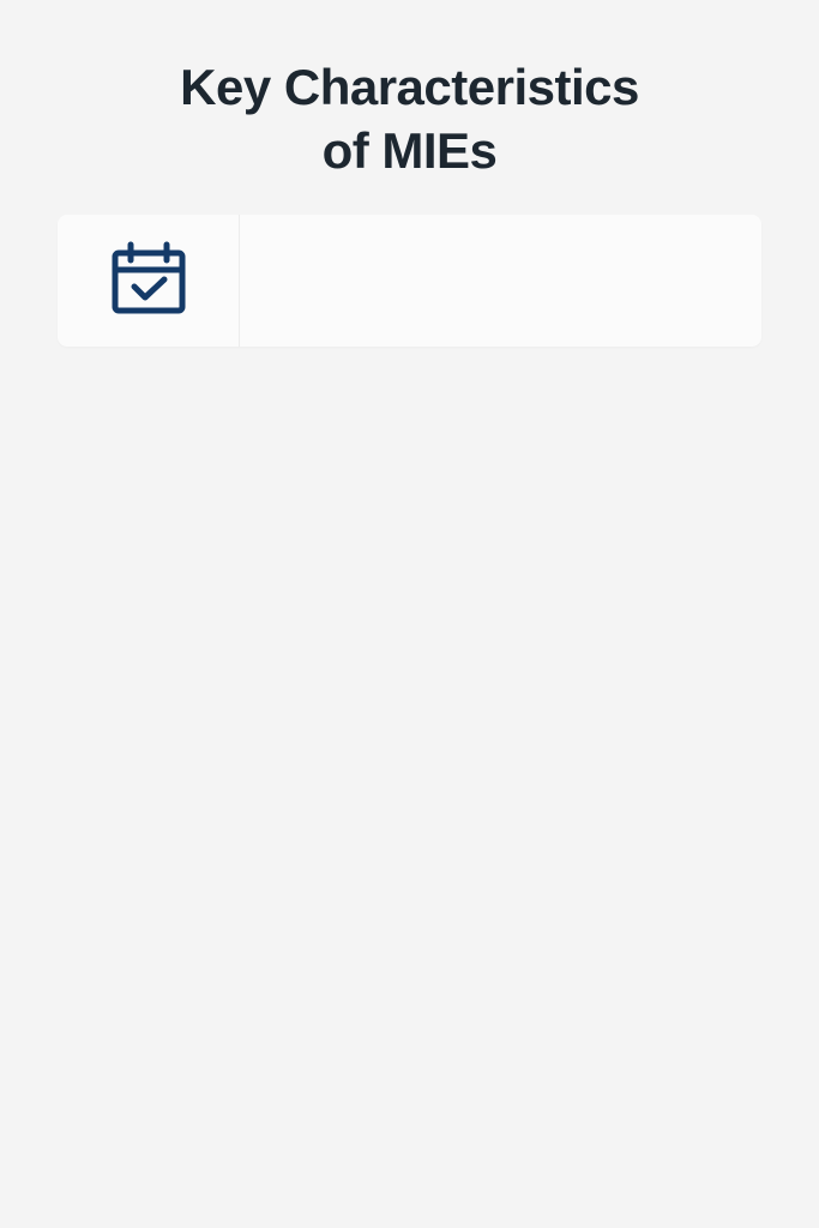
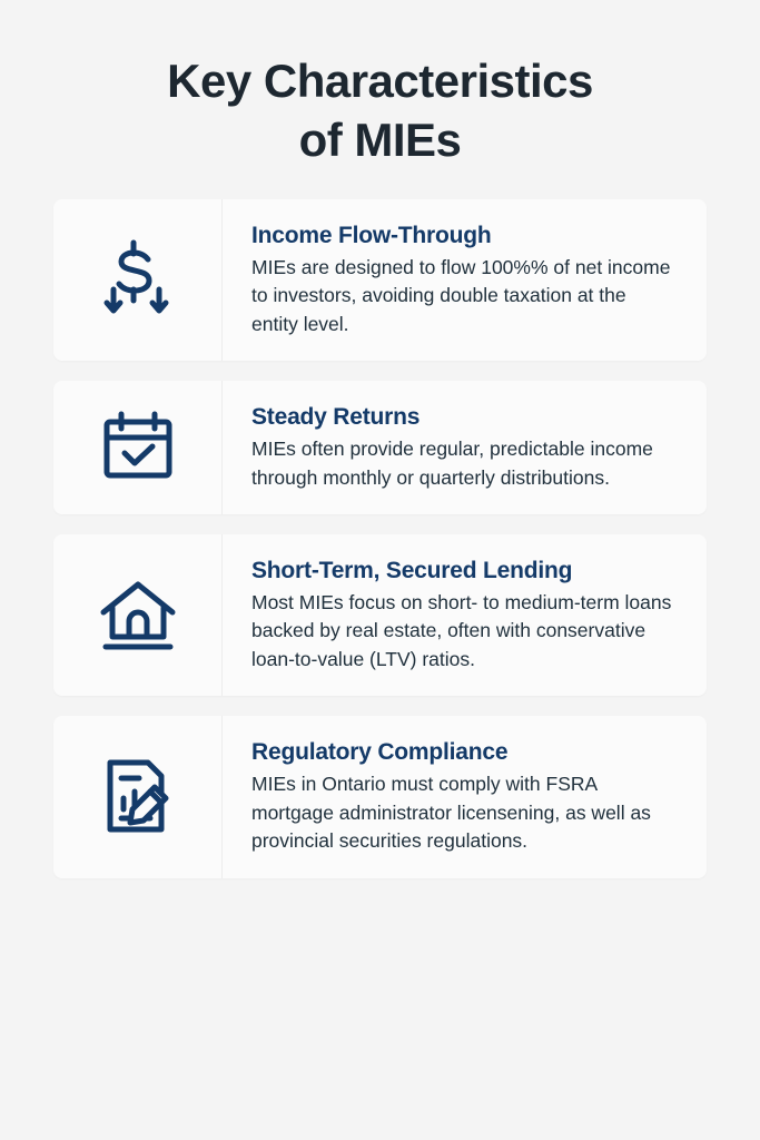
  Key Characteristics
  of MIEs
+ Income Flow-Through
+ MIEs are designed to flow 100%% of net income to investors, avoiding double taxation at the entity level.
+ Steady Returns
+ MIEs often provide regular, predictable income through monthly or quarterly distributions.
+ Short-Term, Secured Lending
+ Most MIEs focus on short- to medium-term loans backed by real estate, often with conservative loan-to-value (LTV) ratios.
+ Regulatory Compliance
+ MIEs in Ontario must comply with FSRA mortgage administrator licensening, as well as provincial securities regulations.
